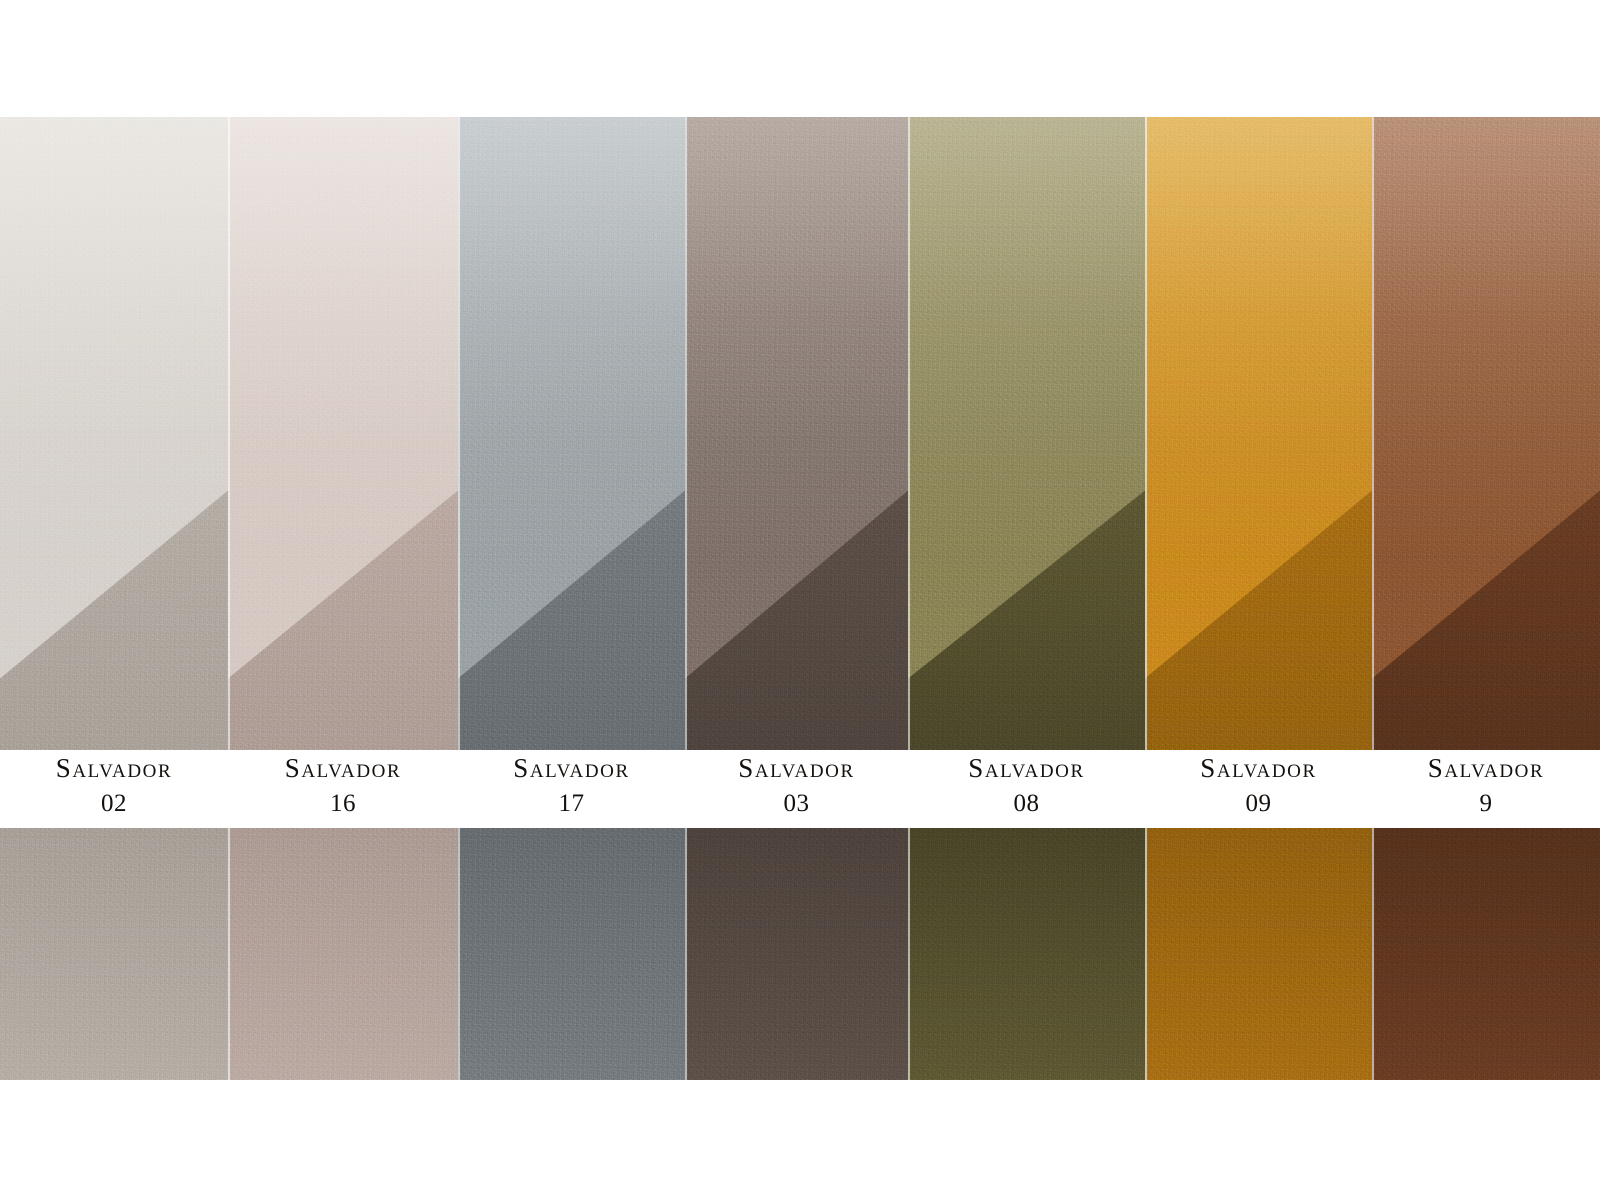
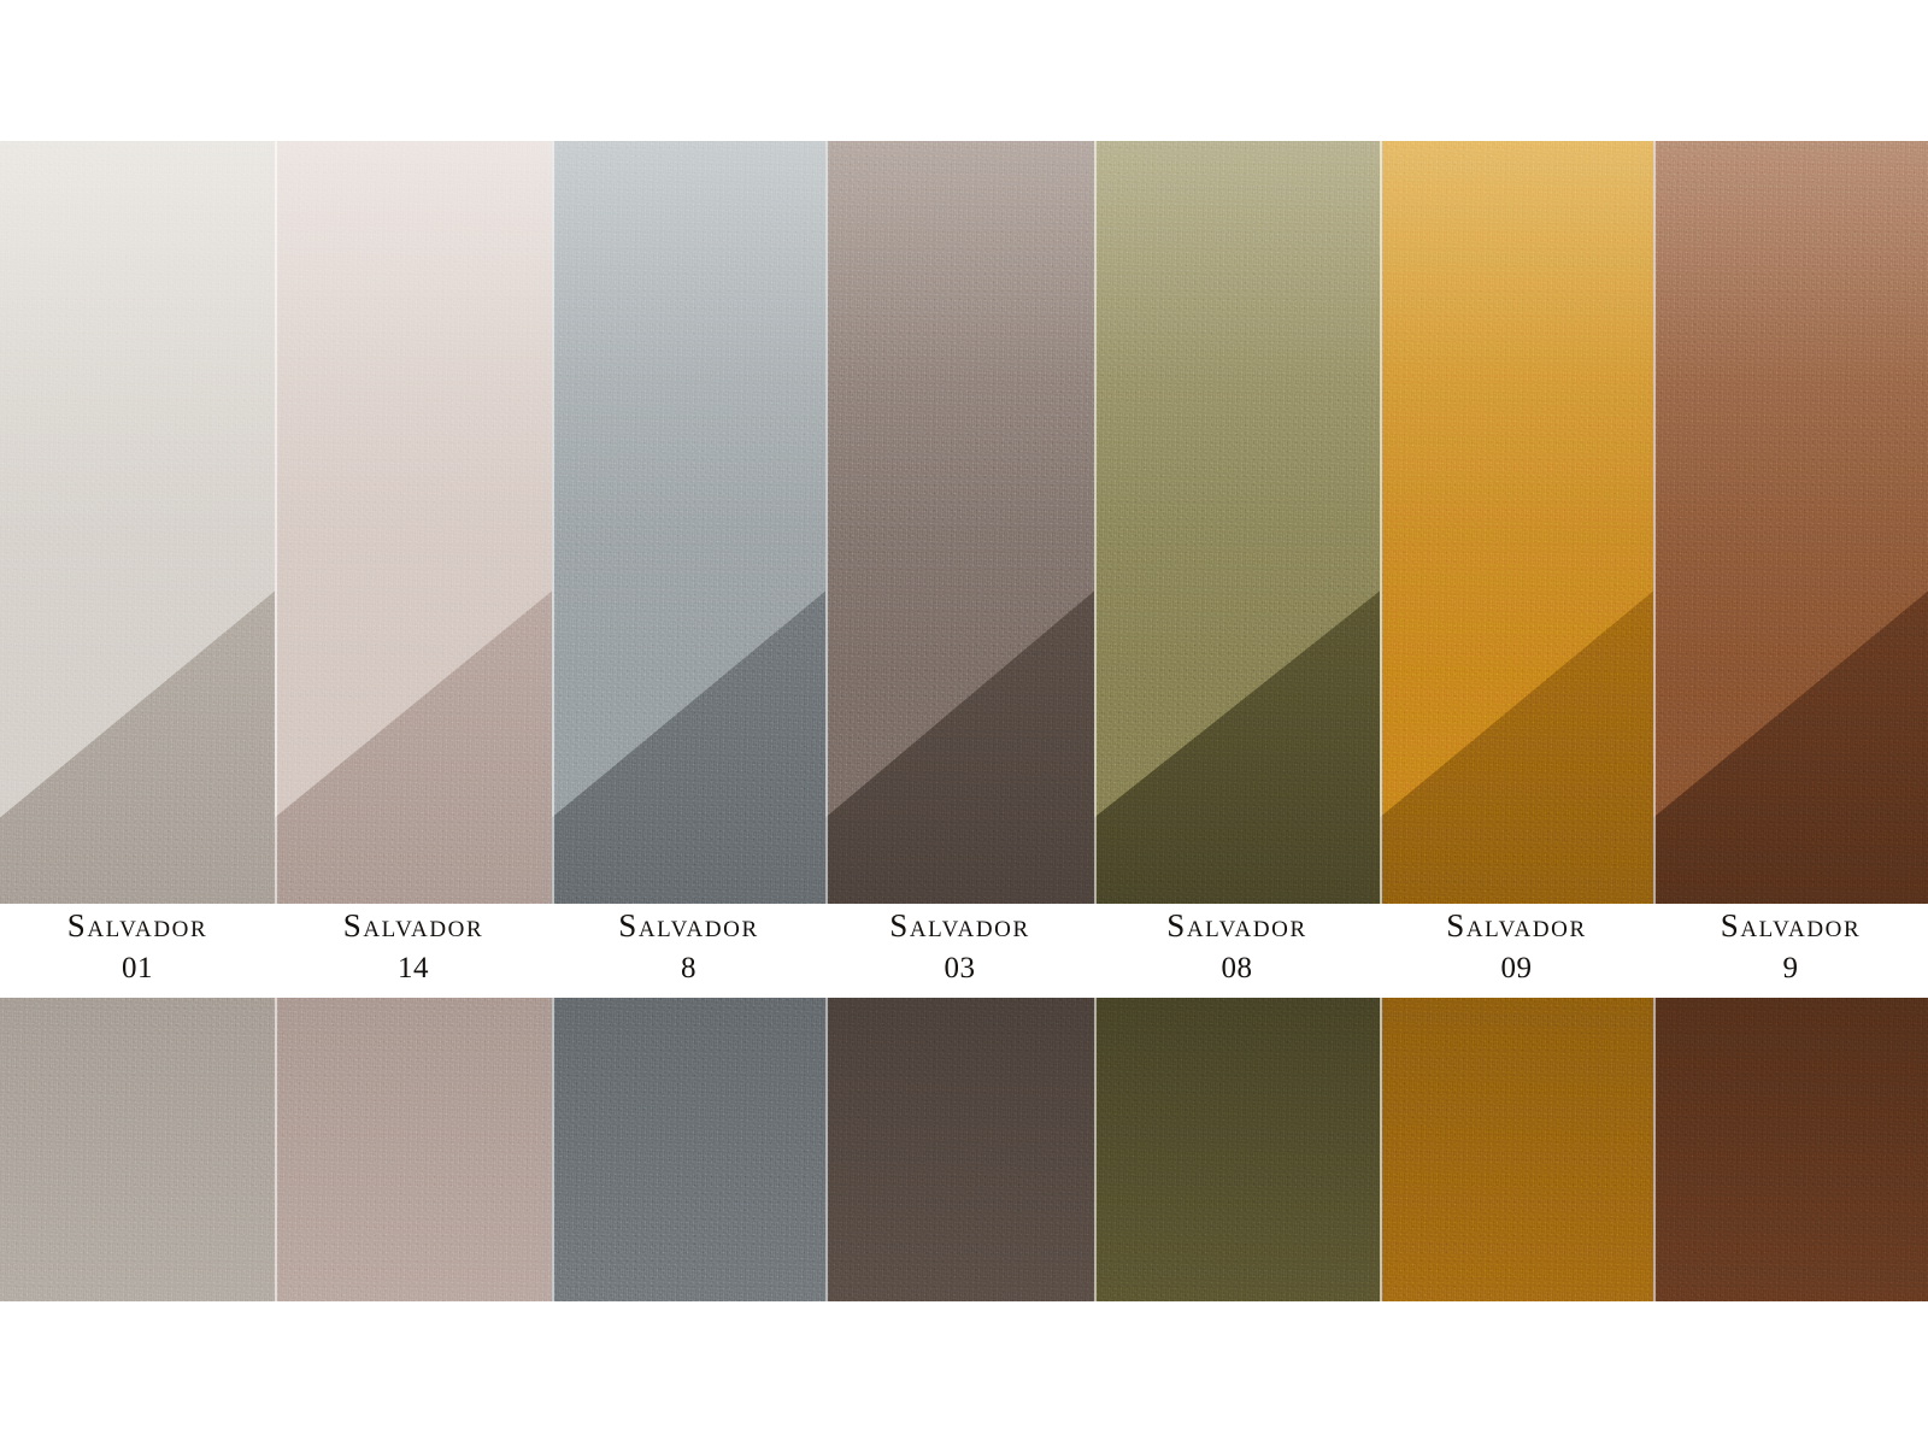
  Salvador
- 02
+ 01
  Salvador
- 16
+ 14
  Salvador
- 17
+ 8
  Salvador
  03
  Salvador
  08
  Salvador
  09
  Salvador
  9
